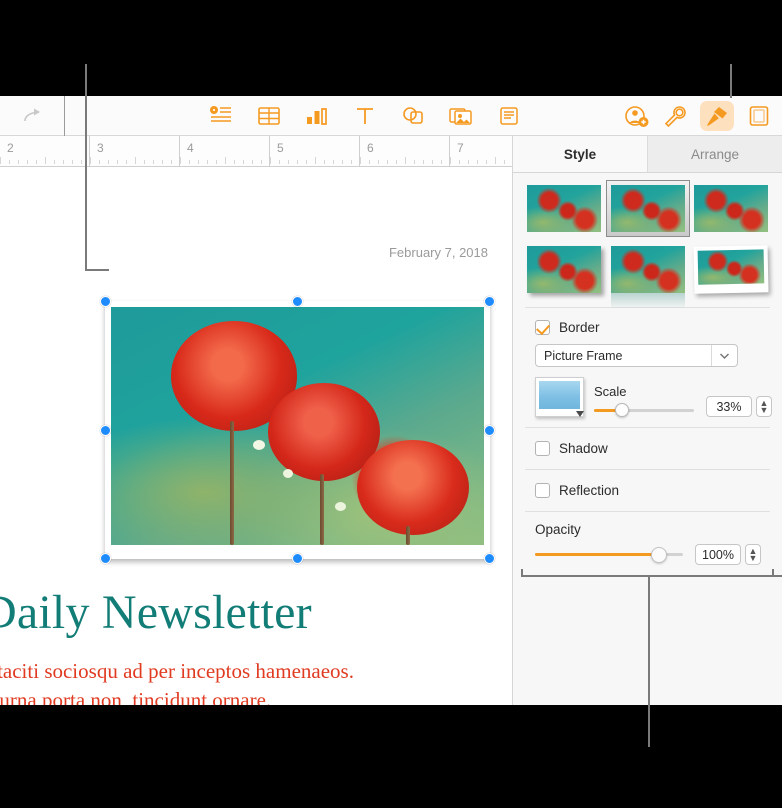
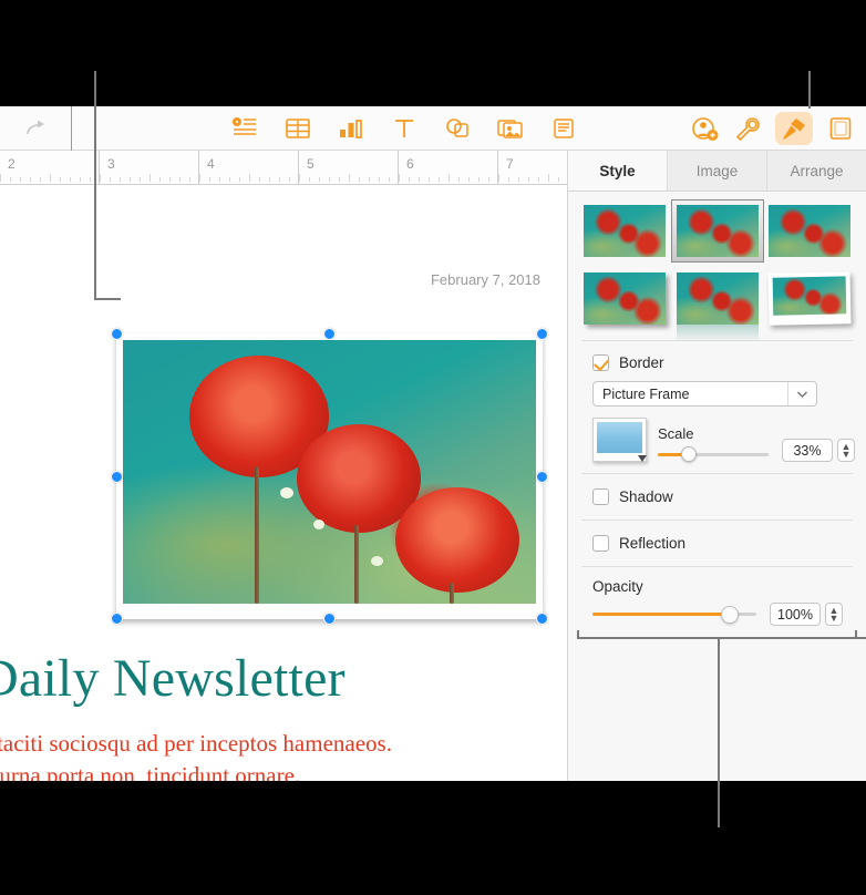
  2
  3
  4
  5
  6
  7
  February 7, 2018
  aily Newsletter
  taciti sociosqu ad per inceptos hamenaeos.
  urna porta non, tincidunt ornare.
  Style
+ Image
  Arrange
  Border
  Picture Frame
  Scale
  33%
  ▲
  ▼
  Shadow
  Reflection
  Opacity
  100%
  ▲
  ▼
